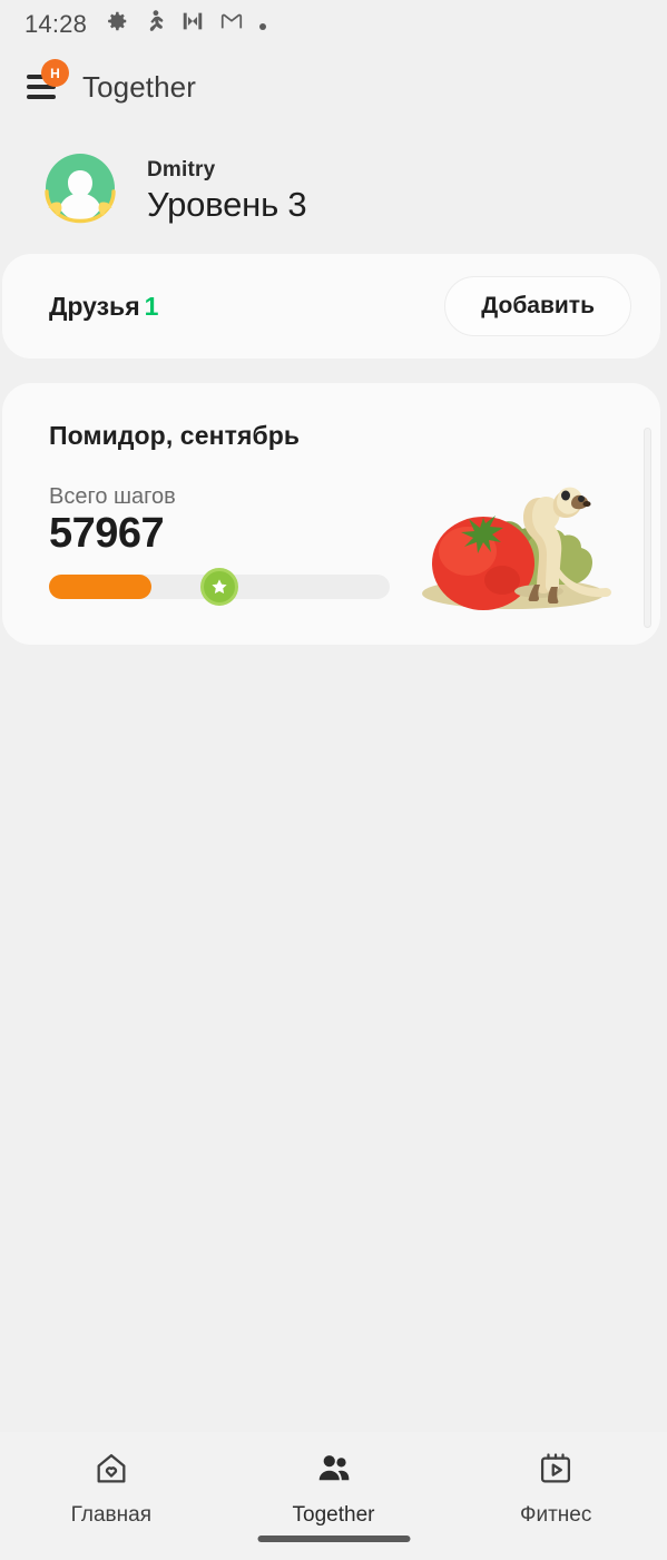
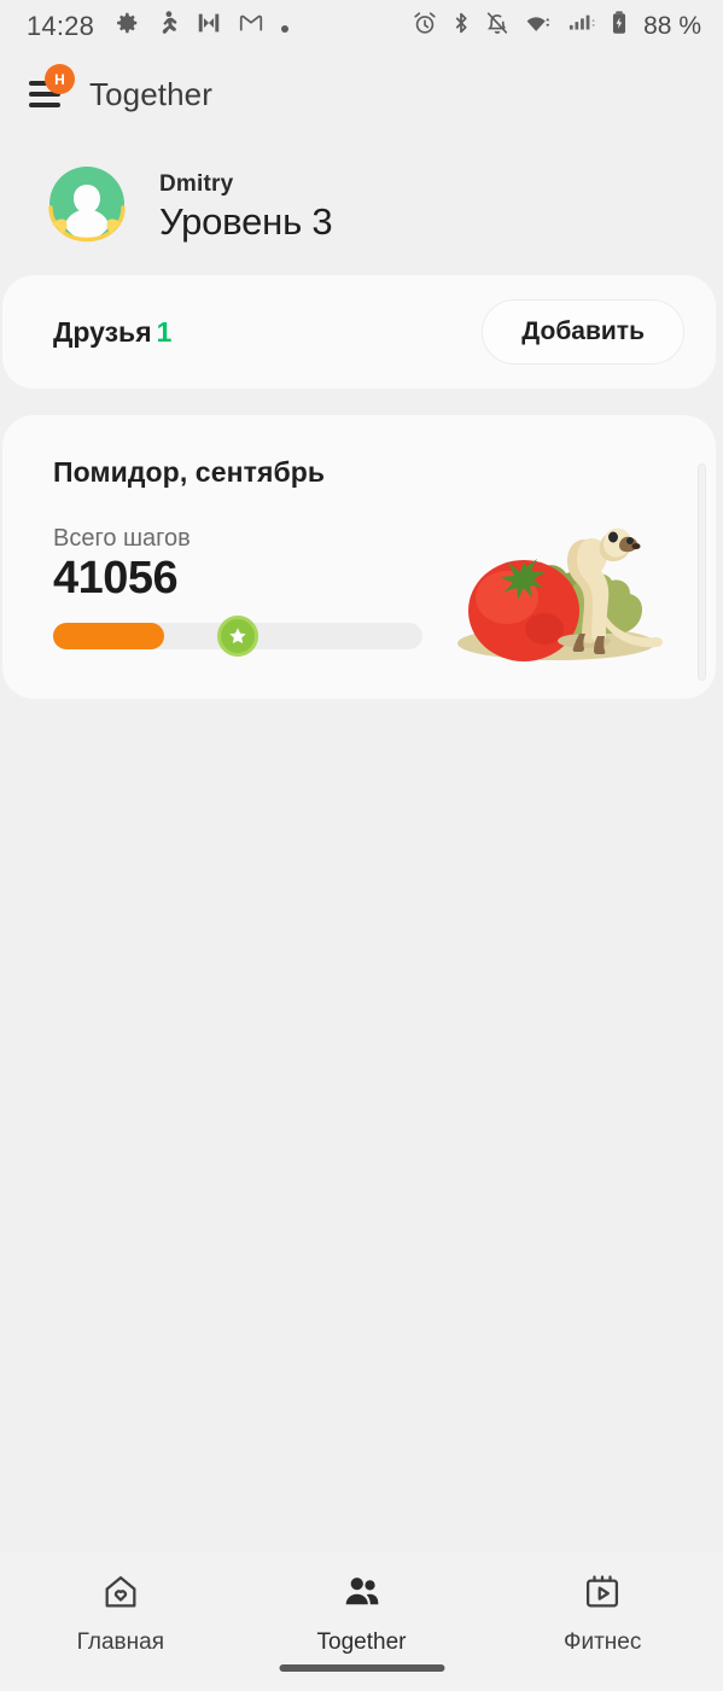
  14:28
+ 88 %
  H
  Together
  Dmitry
  Уровень 3
  Друзья 1
  Добавить
  Помидор, сентябрь
  Всего шагов
- 57967
+ 41056
  Главная
  Together
  Фитнес
